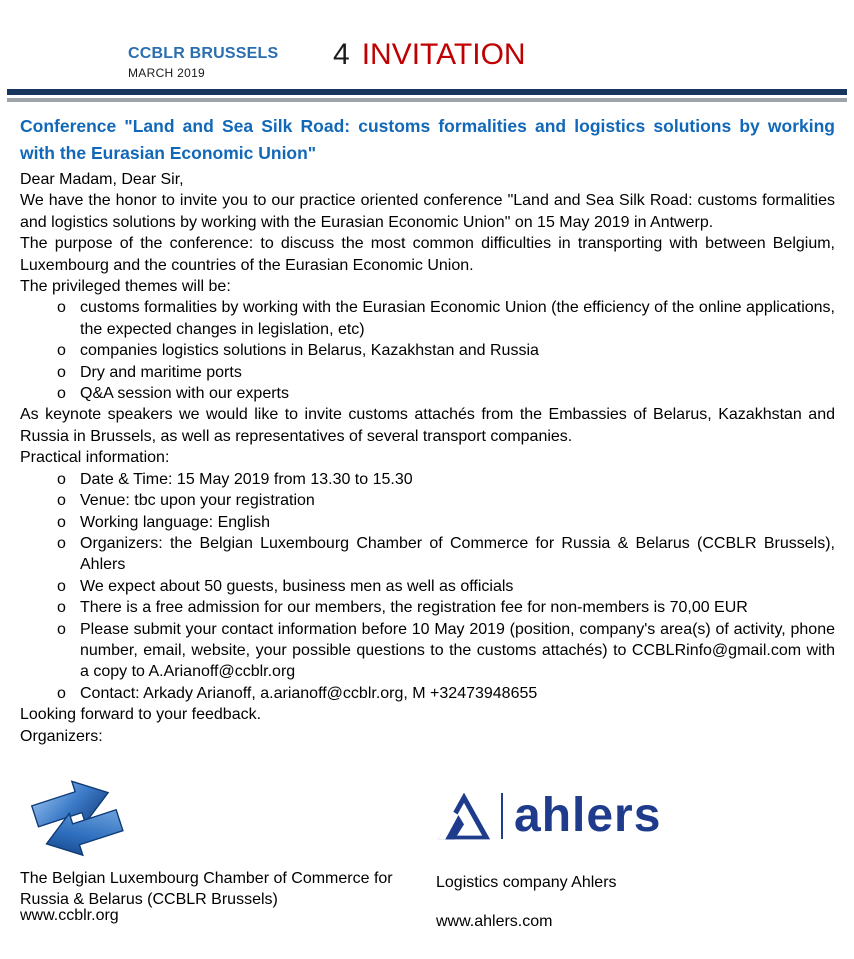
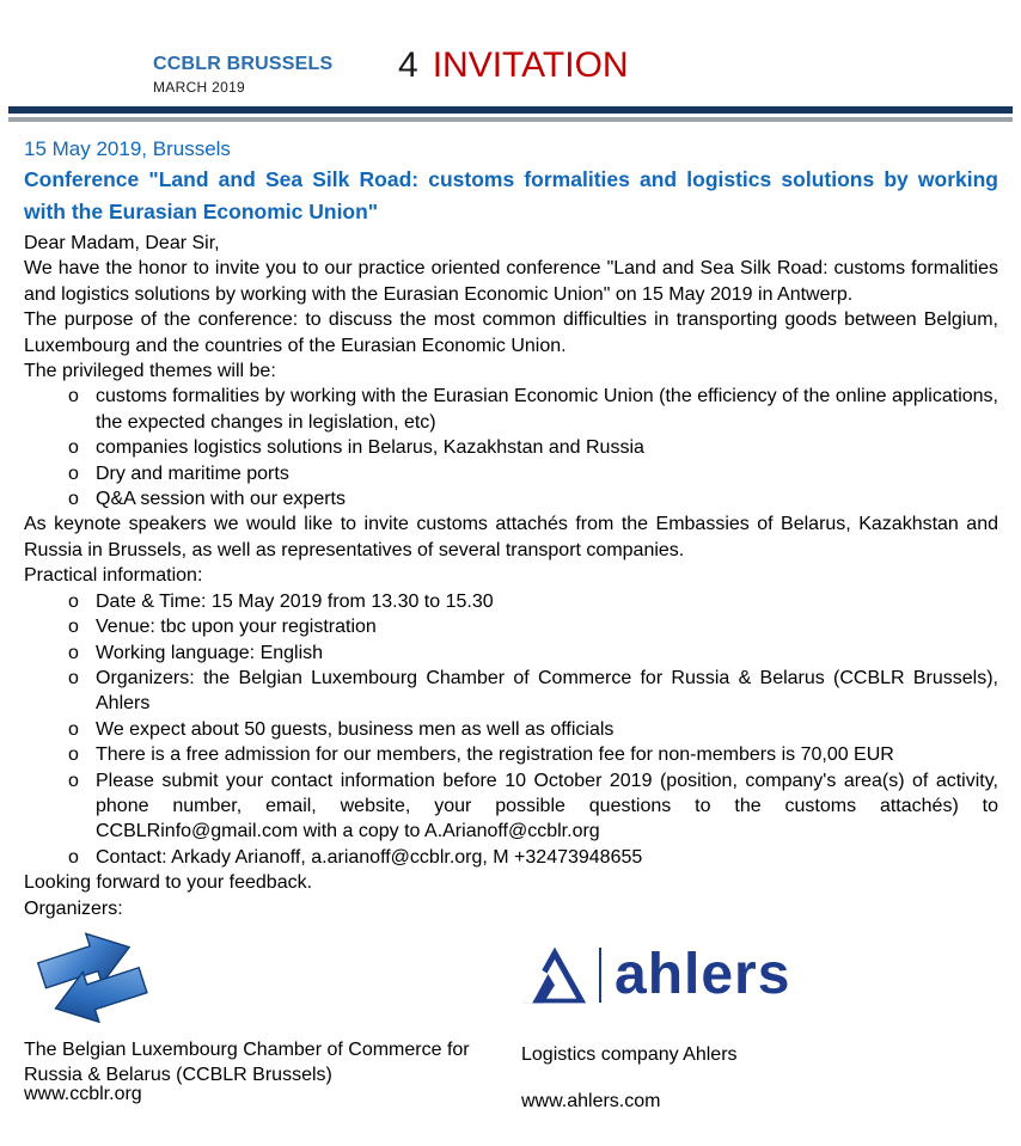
  CCBLR BRUSSELS
  MARCH 2019
  4 INVITATION
+ 15 May 2019, Brussels
  Conference "Land and Sea Silk Road: customs formalities and logistics solutions by working with the Eurasian Economic Union"
  Dear Madam, Dear Sir,
  We have the honor to invite you to our practice oriented conference "Land and Sea Silk Road: customs formalities and logistics solutions by working with the Eurasian Economic Union" on 15 May 2019 in Antwerp.
- The purpose of the conference: to discuss the most common difficulties in transporting with between Belgium, Luxembourg and the countries of the Eurasian Economic Union.
+ The purpose of the conference: to discuss the most common difficulties in transporting goods between Belgium, Luxembourg and the countries of the Eurasian Economic Union.
  The privileged themes will be:
  o
  customs formalities by working with the Eurasian Economic Union (the efficiency of the online applications, the expected changes in legislation, etc)
  o
  companies logistics solutions in Belarus, Kazakhstan and Russia
  o
  Dry and maritime ports
  o
  Q&A session with our experts
  As keynote speakers we would like to invite customs attachés from the Embassies of Belarus, Kazakhstan and Russia in Brussels, as well as representatives of several transport companies.
  Practical information:
  o
  Date & Time: 15 May 2019 from 13.30 to 15.30
  o
  Venue: tbc upon your registration
  o
  Working language: English
  o
  Organizers: the Belgian Luxembourg Chamber of Commerce for Russia & Belarus (CCBLR Brussels), Ahlers
  o
  We expect about 50 guests, business men as well as officials
  o
  There is a free admission for our members, the registration fee for non-members is 70,00 EUR
  o
- Please submit your contact information before 10 May 2019 (position, company's area(s) of activity, phone number, email, website, your possible questions to the customs attachés) to CCBLRinfo@gmail.com with a copy to A.Arianoff@ccblr.org
+ Please submit your contact information before 10 October 2019 (position, company's area(s) of activity, phone number, email, website, your possible questions to the customs attachés) to CCBLRinfo@gmail.com with a copy to A.Arianoff@ccblr.org
  o
  Contact: Arkady Arianoff, a.arianoff@ccblr.org, M +32473948655
  Looking forward to your feedback.
  Organizers:
  ahlers
  The Belgian Luxembourg Chamber of Commerce for Russia & Belarus (CCBLR Brussels)
  www.ccblr.org
  Logistics company Ahlers
  www.ahlers.com
